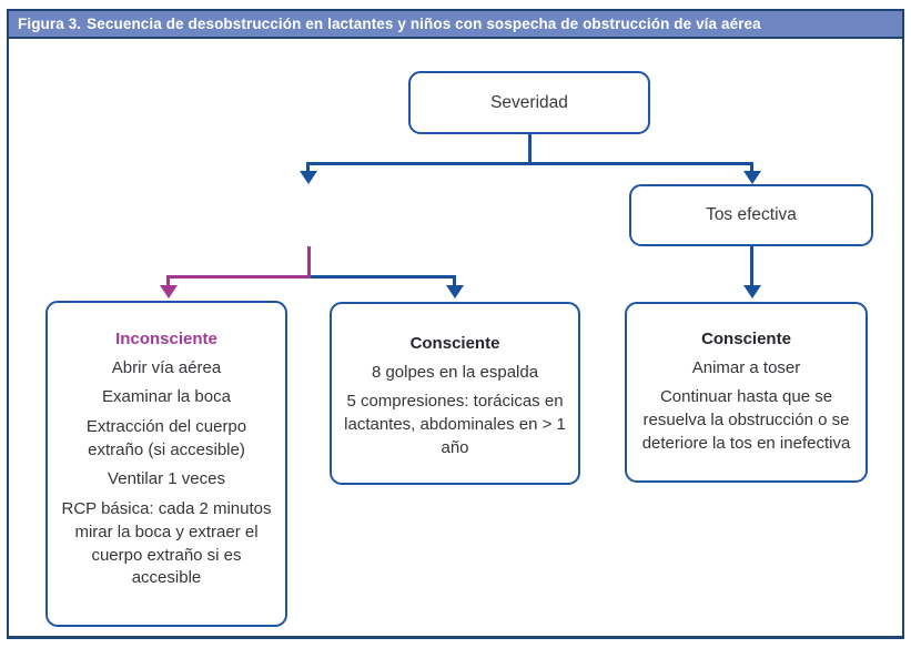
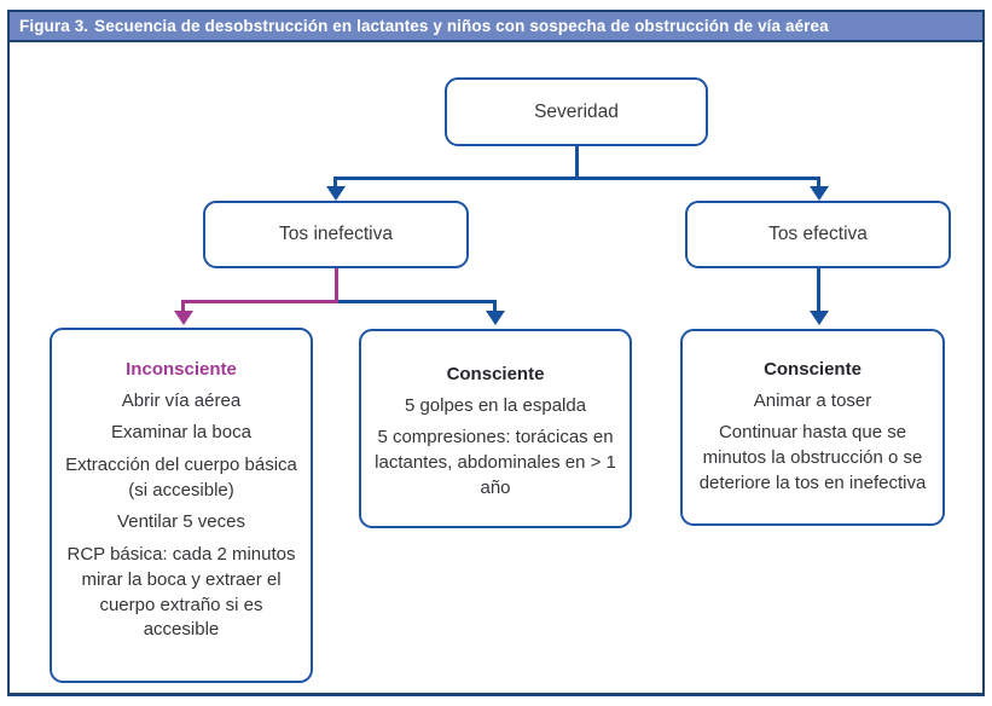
  Figura 3.
  Secuencia de desobstrucción en lactantes y niños con sospecha de obstrucción de vía aérea
  Severidad
+ Tos inefectiva
  Tos efectiva
  Inconsciente
  Abrir vía aérea
  Examinar la boca
- Extracción del cuerpo extraño (si accesible)
+ Extracción del cuerpo básica (si accesible)
- Ventilar 1 veces
+ Ventilar 5 veces
  RCP básica: cada 2 minutos mirar la boca y extraer el cuerpo extraño si es accesible
  Consciente
- 8 golpes en la espalda
+ 5 golpes en la espalda
  5 compresiones: torácicas en lactantes, abdominales en > 1 año
  Consciente
  Animar a toser
- Continuar hasta que se resuelva la obstrucción o se deteriore la tos en inefectiva
+ Continuar hasta que se minutos la obstrucción o se deteriore la tos en inefectiva
